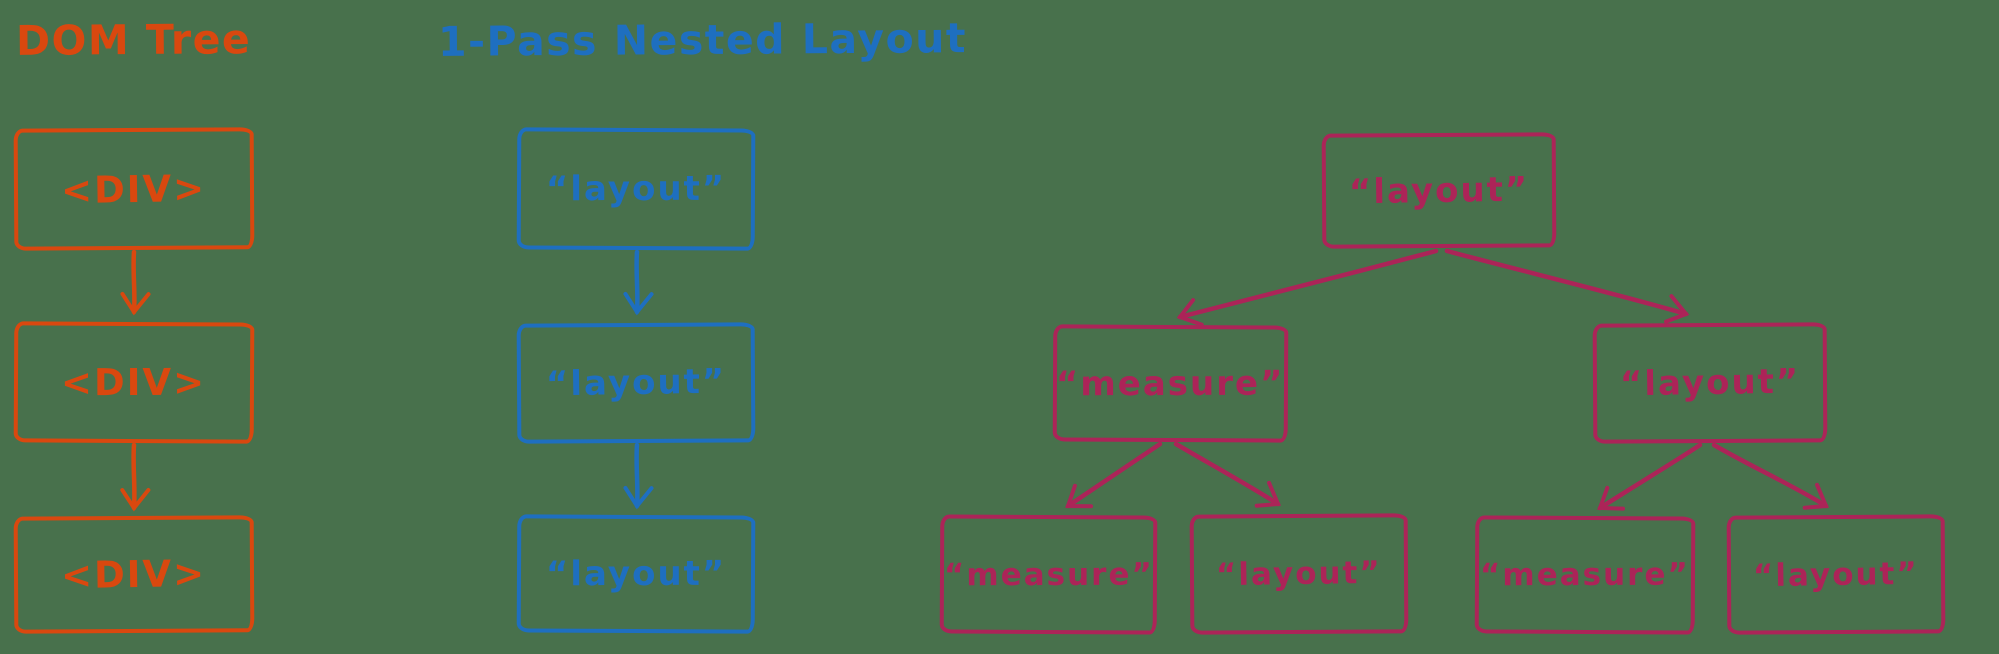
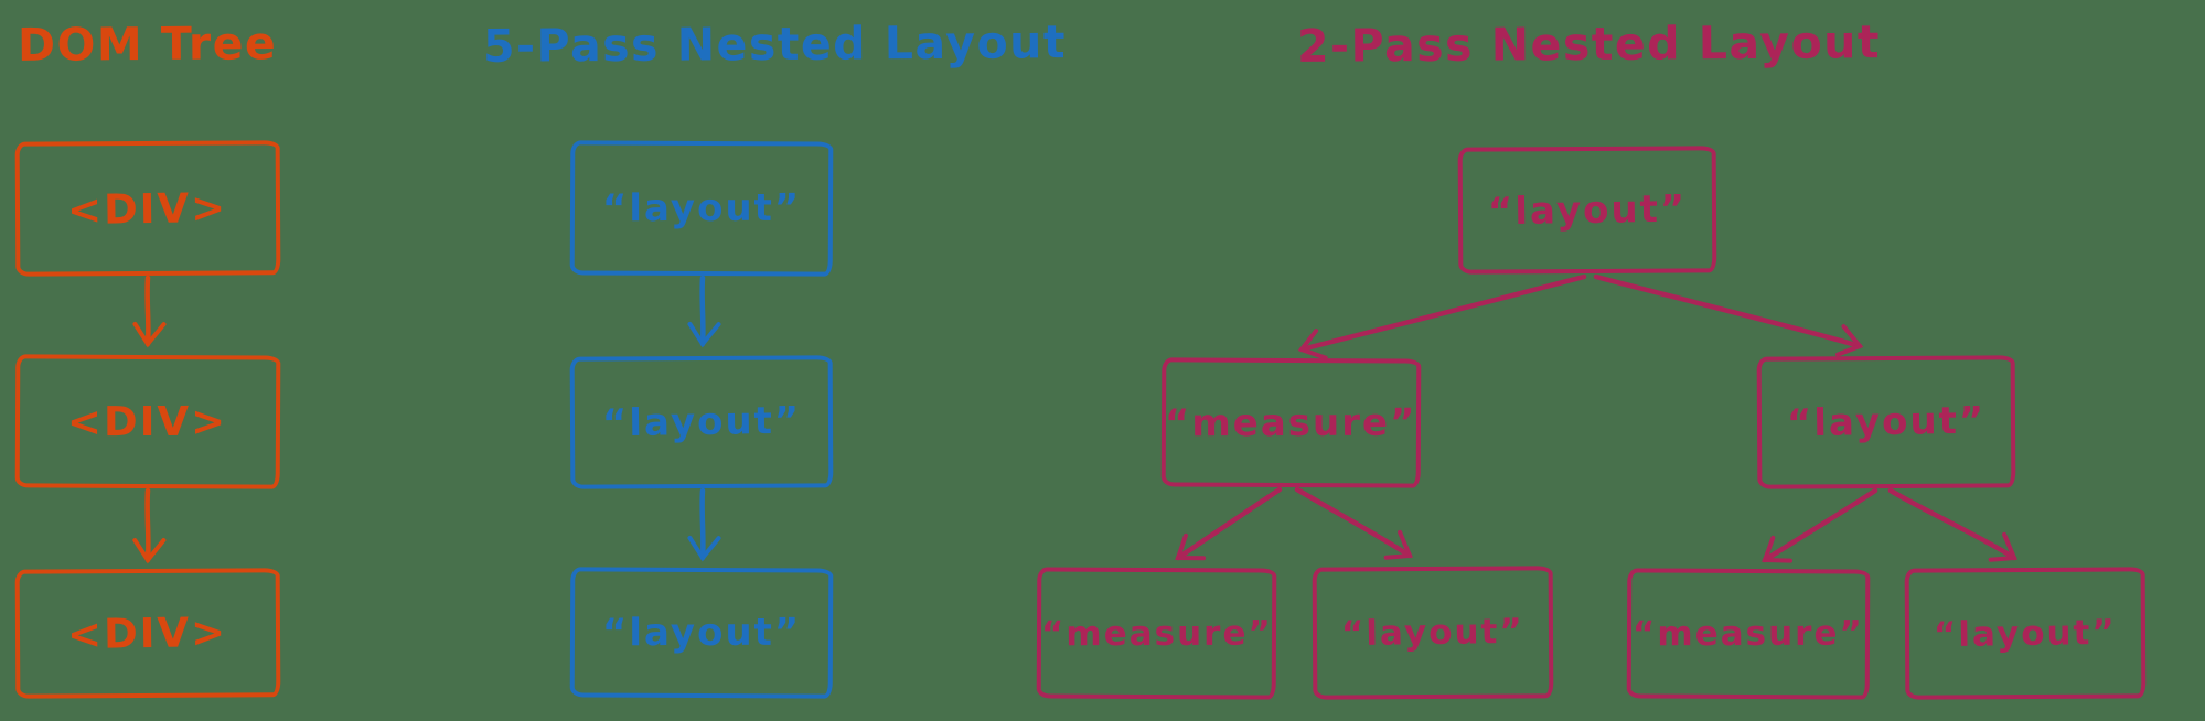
  DOM Tree
  <DIV>
  <DIV>
  <DIV>
- 1-Pass Nested Layout
+ 5-Pass Nested Layout
  “layout”
  “layout”
  “layout”
+ 2-Pass Nested Layout
  “layout”
  “measure”
  “layout”
  “measure”
  “layout”
  “measure”
  “layout”
